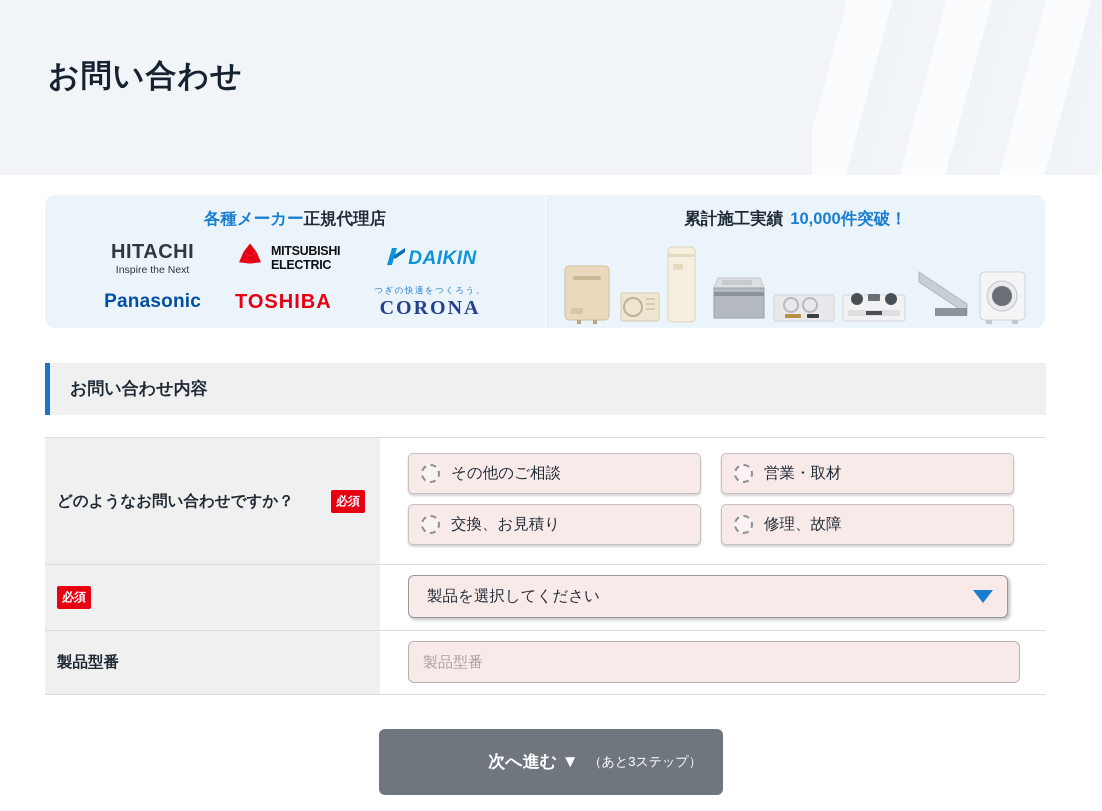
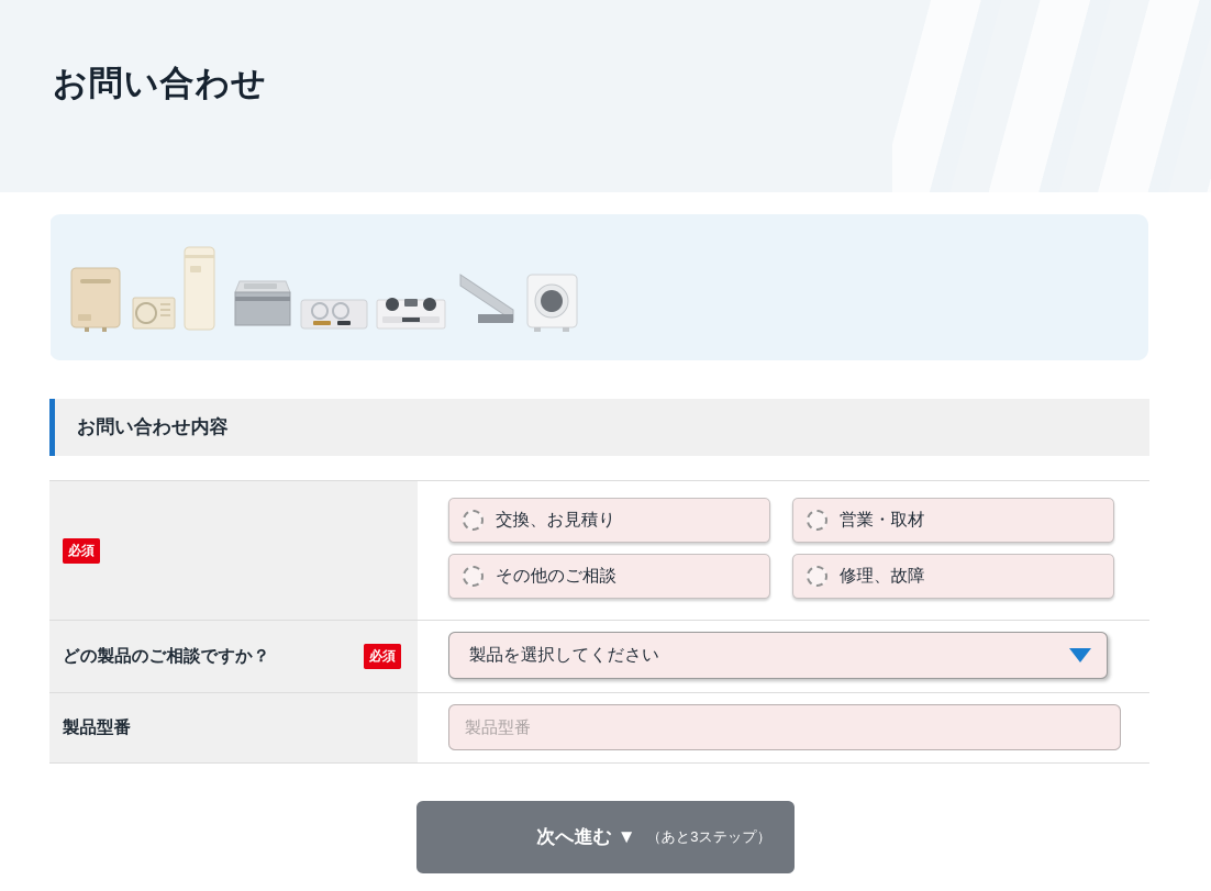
  お問い合わせ
- 各種メーカー正規代理店
- HITACHI
- Inspire the Next
- MITSUBISHI
- ELECTRIC
- DAIKIN
- Panasonic
- TOSHIBA
- つぎの快適をつくろう。
- CORONA
- 累計施工実績 10,000件突破！
  お問い合わせ内容
- どのようなお問い合わせですか？
  必須
- その他のご相談
+ 交換、お見積り
  営業・取材
- 交換、お見積り
+ その他のご相談
  修理、故障
+ どの製品のご相談ですか？
  必須
  製品を選択してください
  製品型番
  製品型番
  次へ進む ▼
  （あと3ステップ）
